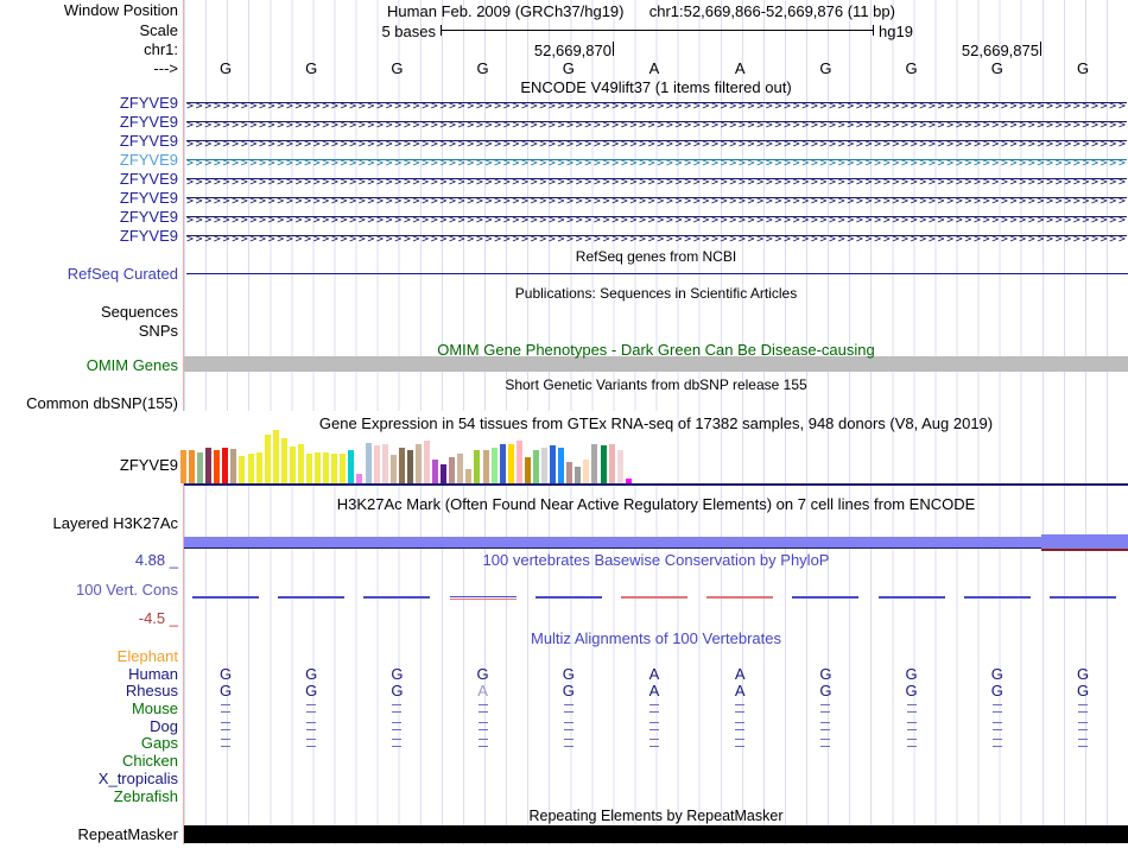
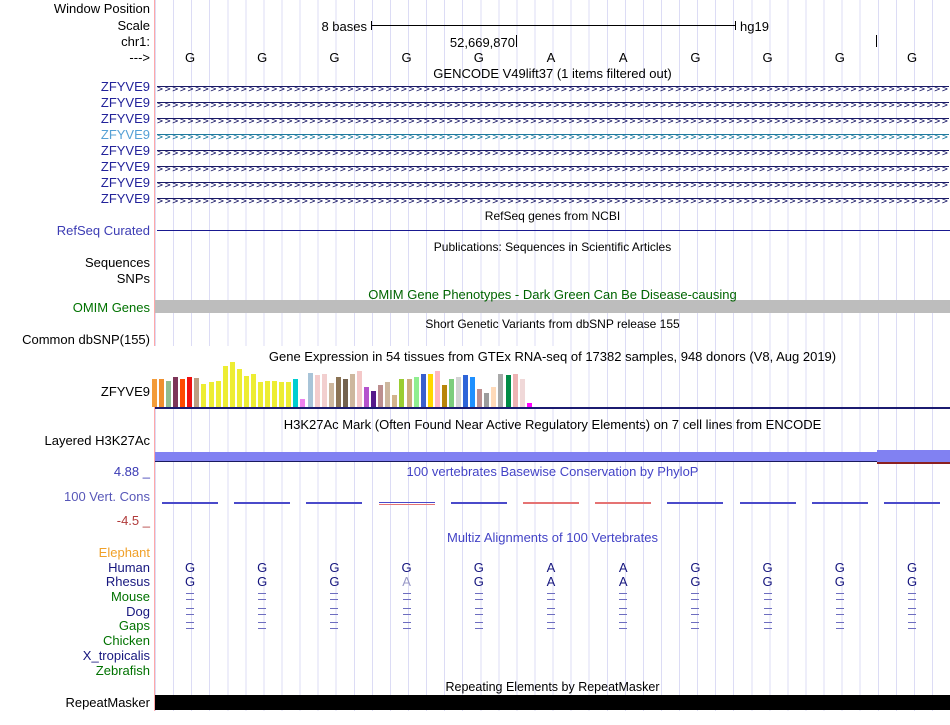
  Window Position
- Human Feb. 2009 (GRCh37/hg19) chr1:52,669,866-52,669,876 (11 bp)
  Scale
- 5 bases
+ 8 bases
  hg19
  chr1:
  52,669,870
- 52,669,875
  --->
  G
  G
  G
  G
  G
  A
  A
  G
  G
  G
  G
- ENCODE V49lift37 (1 items filtered out)
+ GENCODE V49lift37 (1 items filtered out)
  ZFYVE9
  >>>>>>>>>>>>>>>>>>>>>>>>>>>>>>>>>>>>>>>>>>>>>>>>>>>>>>>>>>>>>>>>>>>>>>>>>>>>>>>>>>>>>>>>>>>>>>>>>>>>>>>>
  ZFYVE9
  >>>>>>>>>>>>>>>>>>>>>>>>>>>>>>>>>>>>>>>>>>>>>>>>>>>>>>>>>>>>>>>>>>>>>>>>>>>>>>>>>>>>>>>>>>>>>>>>>>>>>>>>
  ZFYVE9
  >>>>>>>>>>>>>>>>>>>>>>>>>>>>>>>>>>>>>>>>>>>>>>>>>>>>>>>>>>>>>>>>>>>>>>>>>>>>>>>>>>>>>>>>>>>>>>>>>>>>>>>>
  ZFYVE9
  >>>>>>>>>>>>>>>>>>>>>>>>>>>>>>>>>>>>>>>>>>>>>>>>>>>>>>>>>>>>>>>>>>>>>>>>>>>>>>>>>>>>>>>>>>>>>>>>>>>>>>>>
  ZFYVE9
  >>>>>>>>>>>>>>>>>>>>>>>>>>>>>>>>>>>>>>>>>>>>>>>>>>>>>>>>>>>>>>>>>>>>>>>>>>>>>>>>>>>>>>>>>>>>>>>>>>>>>>>>
  ZFYVE9
  >>>>>>>>>>>>>>>>>>>>>>>>>>>>>>>>>>>>>>>>>>>>>>>>>>>>>>>>>>>>>>>>>>>>>>>>>>>>>>>>>>>>>>>>>>>>>>>>>>>>>>>>
  ZFYVE9
  >>>>>>>>>>>>>>>>>>>>>>>>>>>>>>>>>>>>>>>>>>>>>>>>>>>>>>>>>>>>>>>>>>>>>>>>>>>>>>>>>>>>>>>>>>>>>>>>>>>>>>>>
  ZFYVE9
  >>>>>>>>>>>>>>>>>>>>>>>>>>>>>>>>>>>>>>>>>>>>>>>>>>>>>>>>>>>>>>>>>>>>>>>>>>>>>>>>>>>>>>>>>>>>>>>>>>>>>>>>
  RefSeq genes from NCBI
  RefSeq Curated
  Publications: Sequences in Scientific Articles
  Sequences
  SNPs
  OMIM Gene Phenotypes - Dark Green Can Be Disease-causing
  OMIM Genes
  Short Genetic Variants from dbSNP release 155
  Common dbSNP(155)
  Gene Expression in 54 tissues from GTEx RNA-seq of 17382 samples, 948 donors (V8, Aug 2019)
  ZFYVE9
  H3K27Ac Mark (Often Found Near Active Regulatory Elements) on 7 cell lines from ENCODE
  Layered H3K27Ac
  4.88 _
  100 vertebrates Basewise Conservation by PhyloP
  100 Vert. Cons
  -4.5 _
  Multiz Alignments of 100 Vertebrates
  Elephant
  Human
  G
  G
  G
  G
  G
  A
  A
  G
  G
  G
  G
  Rhesus
  G
  G
  G
  A
  G
  A
  A
  G
  G
  G
  G
  Mouse
  Dog
  Gaps
  Chicken
  X_tropicalis
  Zebrafish
  Repeating Elements by RepeatMasker
  RepeatMasker
